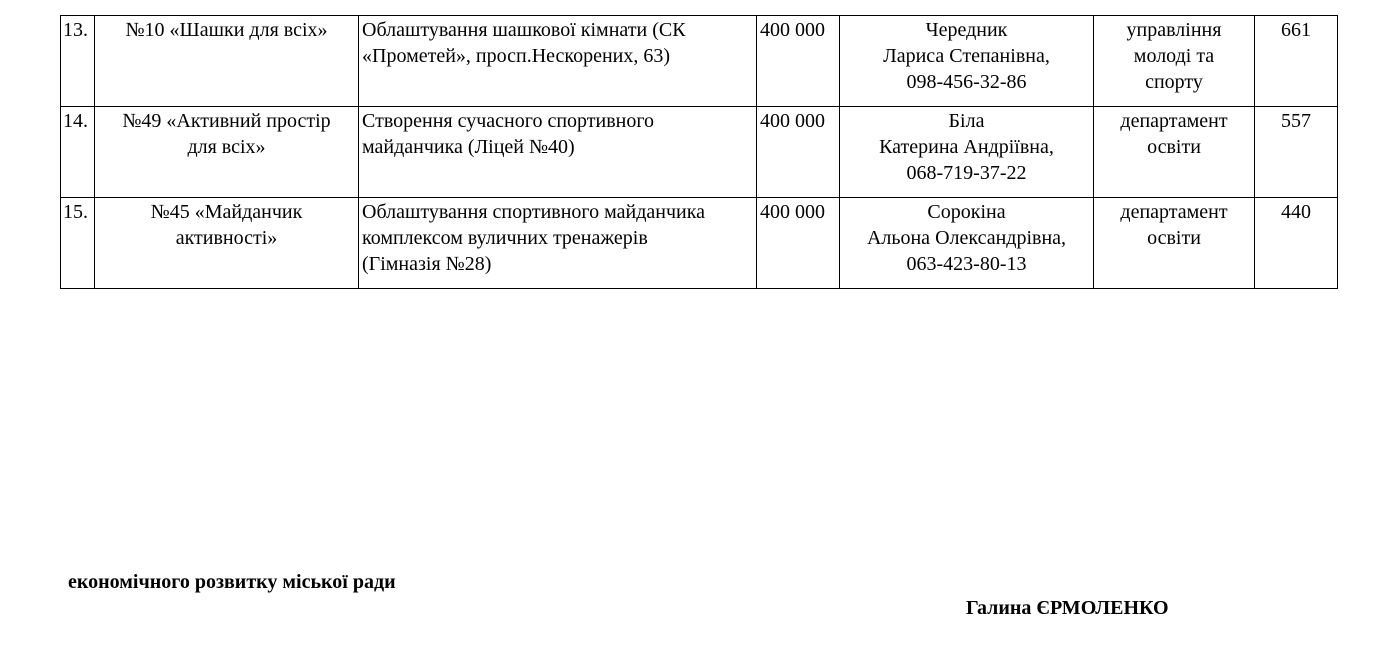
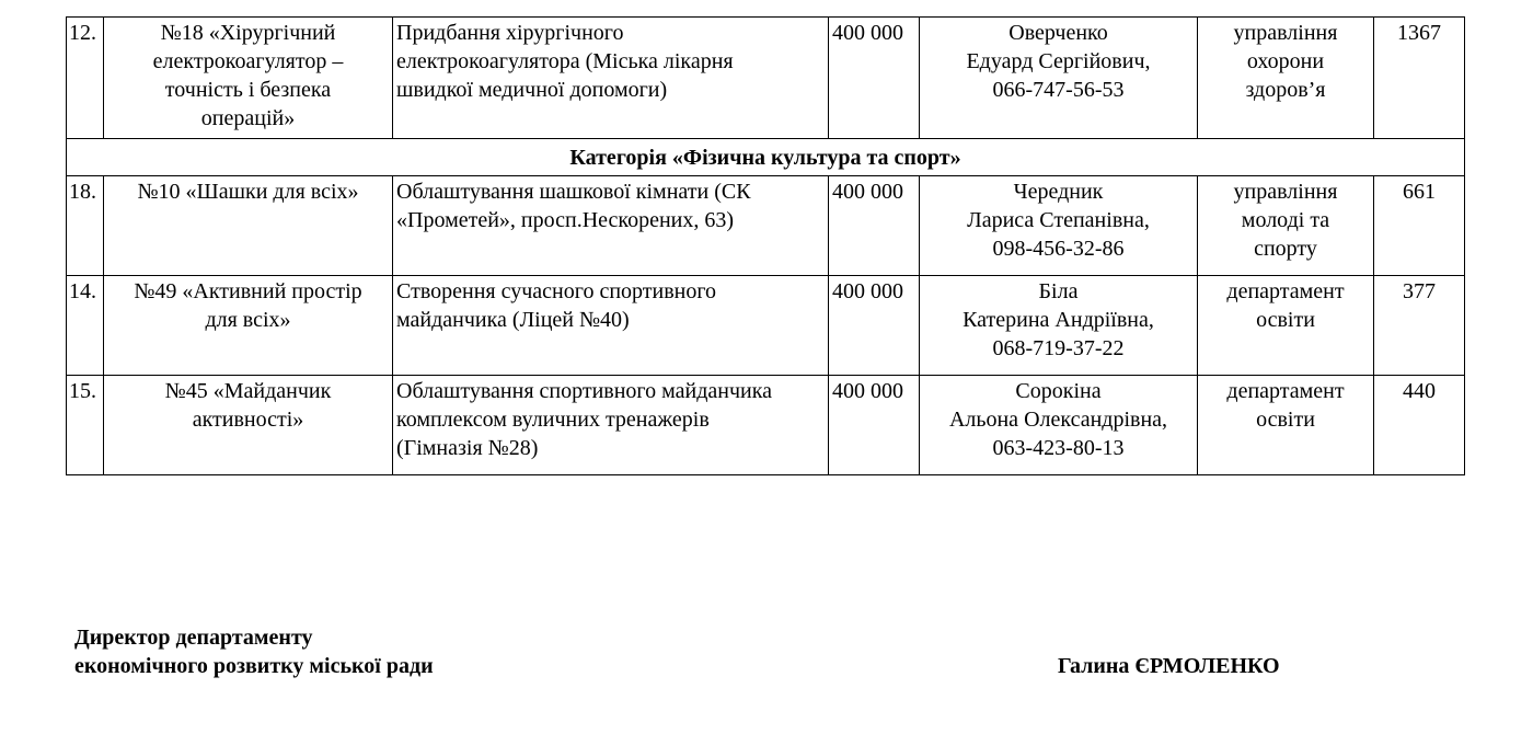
+ 12.	№18 «Хірургічний електрокоагулятор – точність і безпека операцій»	Придбання хірургічного електрокоагулятора (Міська лікарня швидкої медичної допомоги)	400 000	Оверченко Едуард Сергійович, 066-747-56-53	управління охорони здоров’я	1367
+ Категорія «Фізична культура та спорт»
- 13.	№10 «Шашки для всіх»	Облаштування шашкової кімнати (СК «Прометей», просп.Нескорених, 63)	400 000	Чередник Лариса Степанівна, 098-456-32-86	управління молоді та спорту	661
+ 18.	№10 «Шашки для всіх»	Облаштування шашкової кімнати (СК «Прометей», просп.Нескорених, 63)	400 000	Чередник Лариса Степанівна, 098-456-32-86	управління молоді та спорту	661
- 14.	№49 «Активний простір для всіх»	Створення сучасного спортивного майданчика (Ліцей №40)	400 000	Біла Катерина Андріївна, 068-719-37-22	департамент освіти	557
+ 14.	№49 «Активний простір для всіх»	Створення сучасного спортивного майданчика (Ліцей №40)	400 000	Біла Катерина Андріївна, 068-719-37-22	департамент освіти	377
  15.	№45 «Майданчик активності»	Облаштування спортивного майданчика комплексом вуличних тренажерів (Гімназія №28)	400 000	Сорокіна Альона Олександрівна, 063-423-80-13	департамент освіти	440
+ Директор департаменту
  економічного розвитку міської ради
  Галина ЄРМОЛЕНКО
